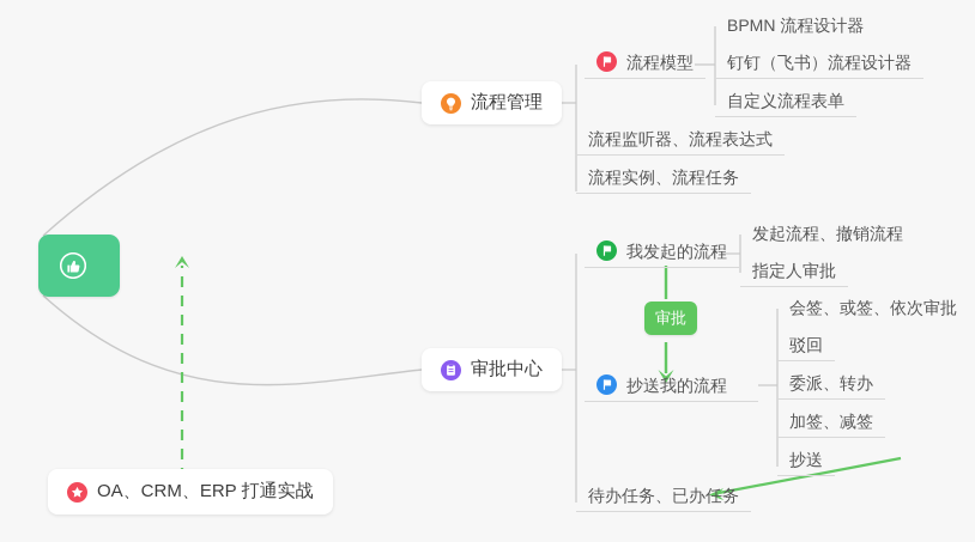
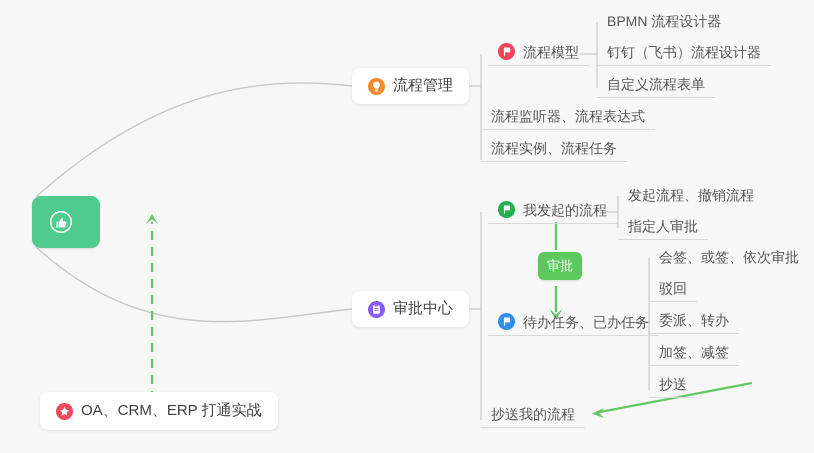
  流程管理
  流程模型
  BPMN 流程设计器
  钉钉（飞书）流程设计器
  自定义流程表单
  流程监听器、流程表达式
  流程实例、流程任务
  审批中心
  我发起的流程
  发起流程、撤销流程
  指定人审批
  审批
- 抄送我的流程
+ 待办任务、已办任务
  会签、或签、依次审批
  驳回
  委派、转办
  加签、减签
  抄送
- 待办任务、已办任务
+ 抄送我的流程
  OA、CRM、ERP 打通实战
